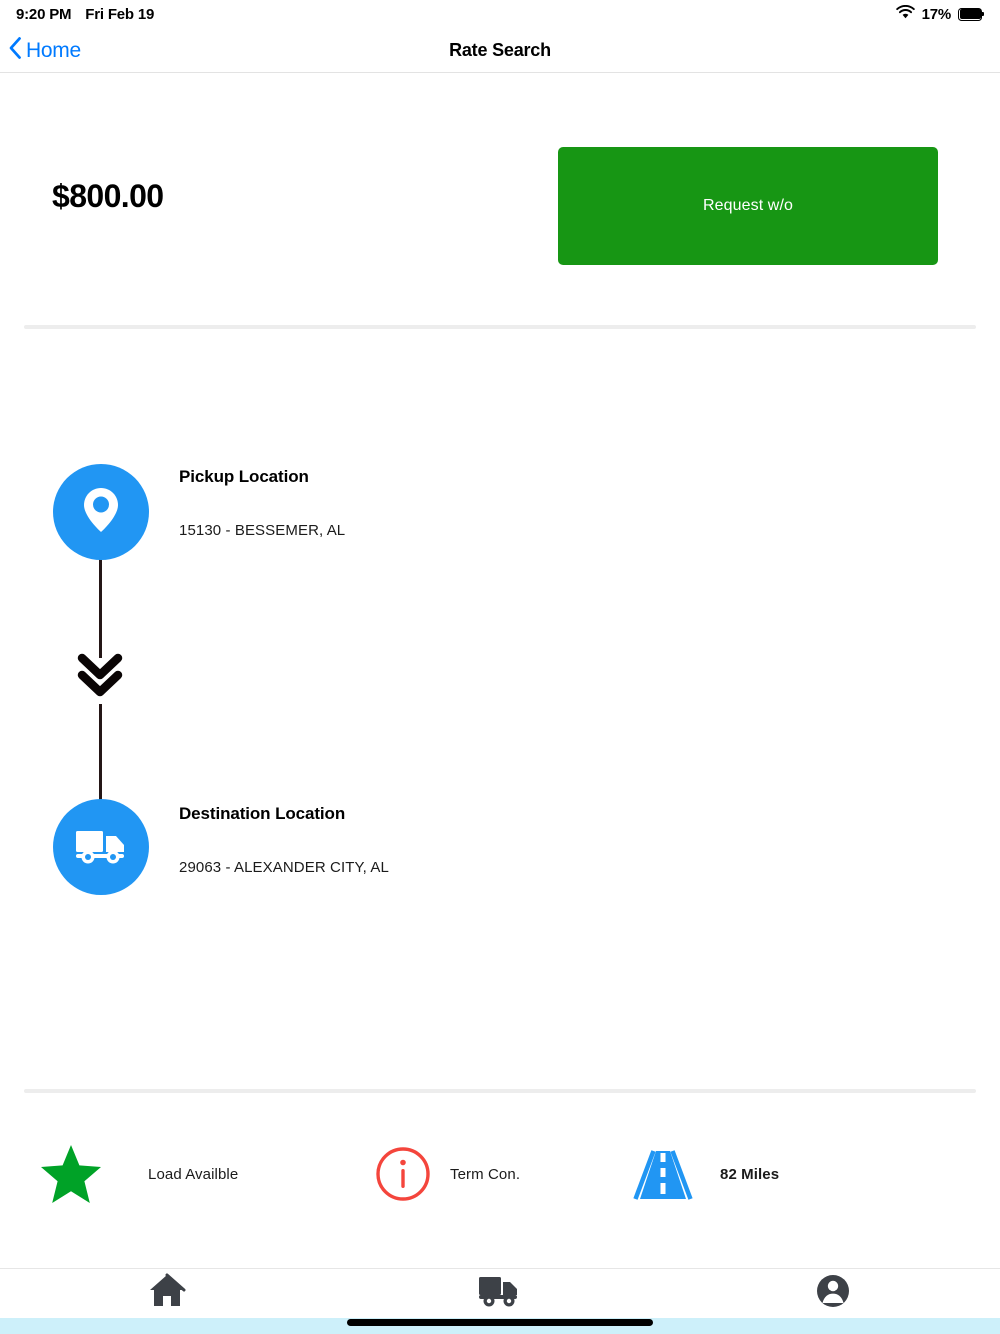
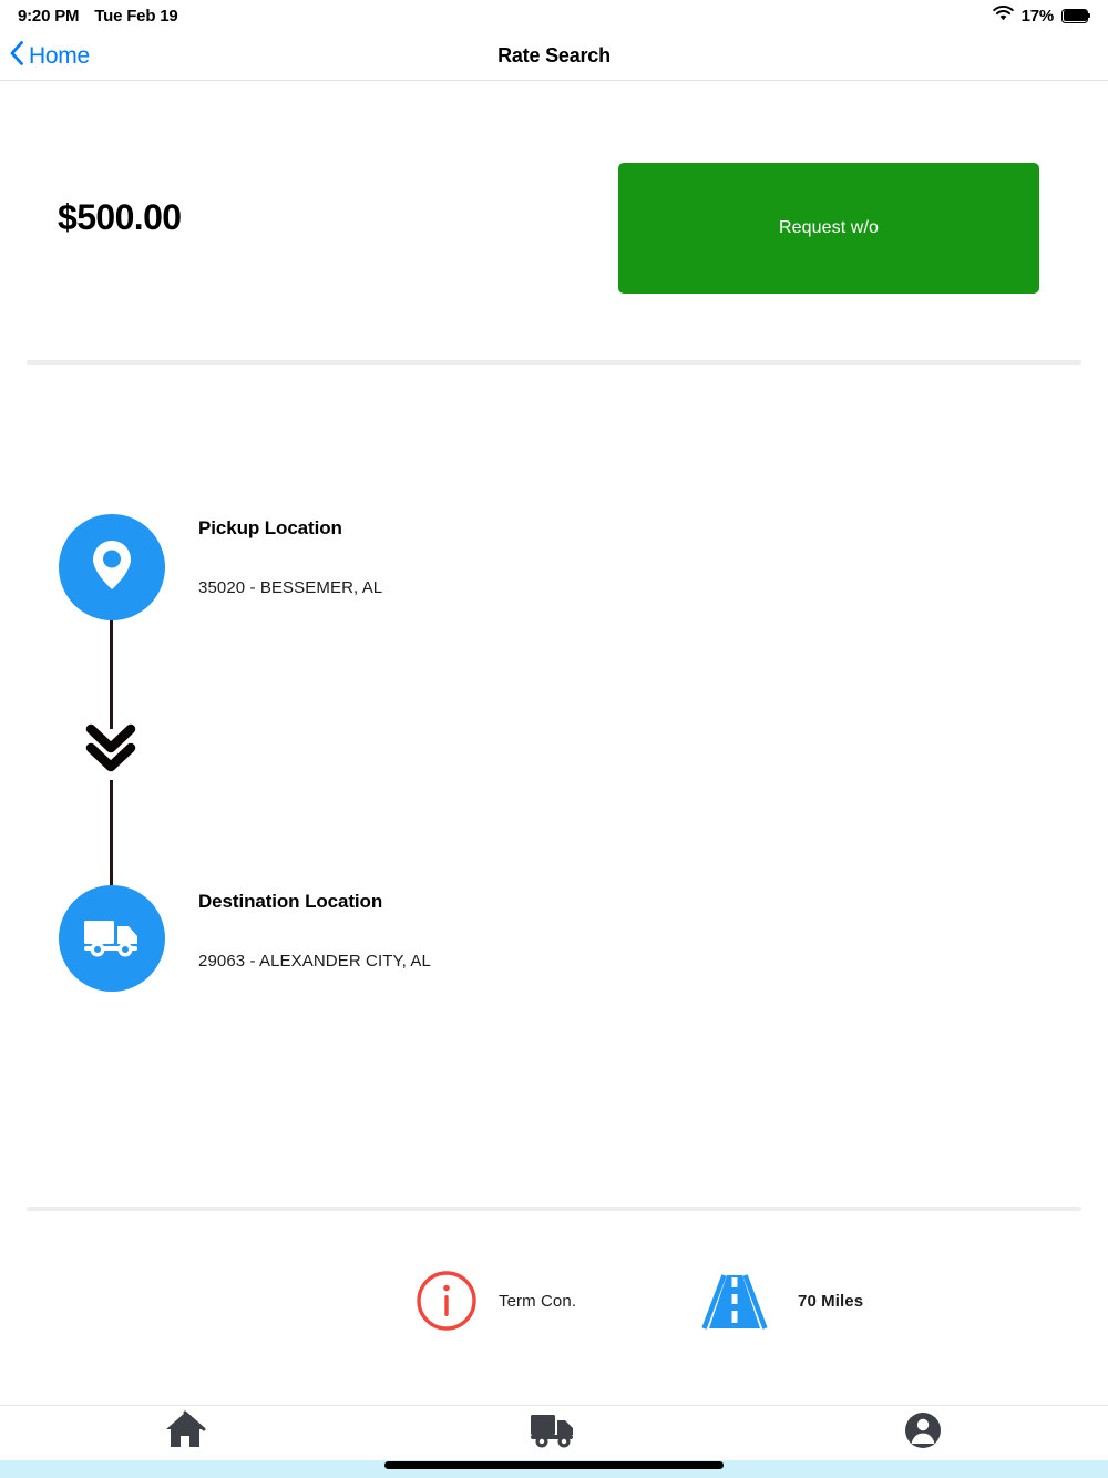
  9:20 PM
- Fri Feb 19
+ Tue Feb 19
  17%
  Home
  Rate Search
- $800.00
+ $500.00
  Request w/o
  Pickup Location
- 15130 - BESSEMER, AL
+ 35020 - BESSEMER, AL
  Destination Location
  29063 - ALEXANDER CITY, AL
- Load Availble
  Term Con.
- 82 Miles
+ 70 Miles
